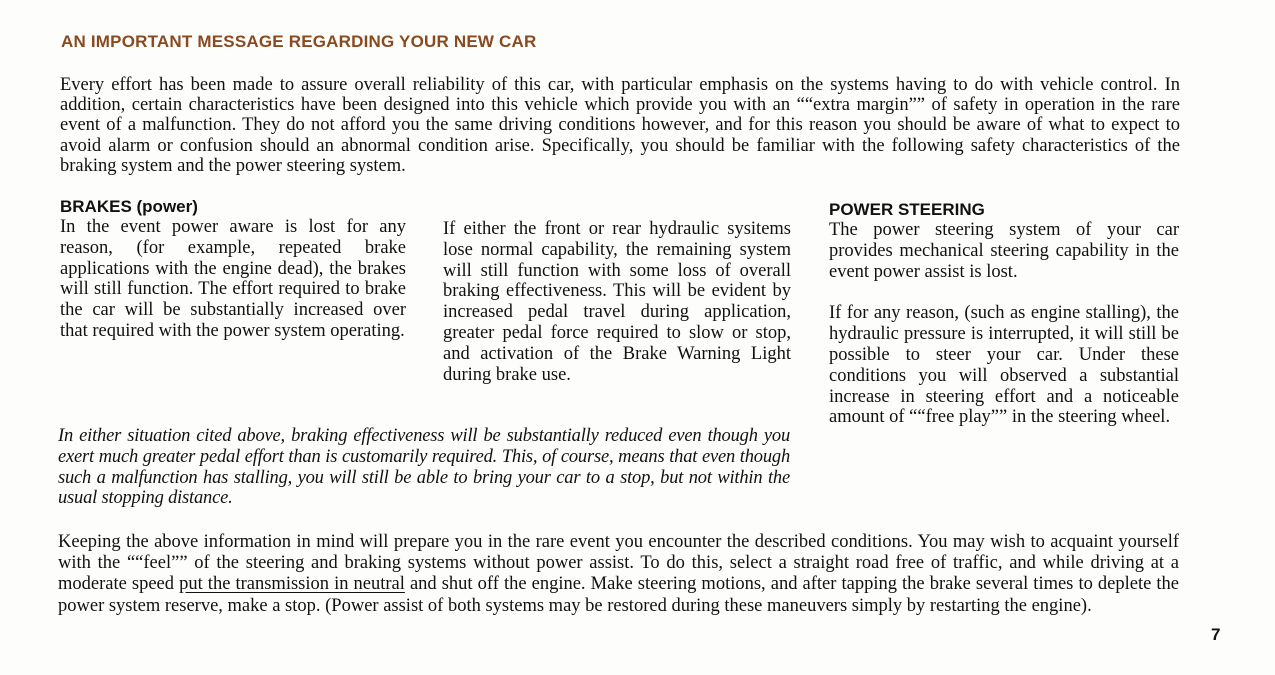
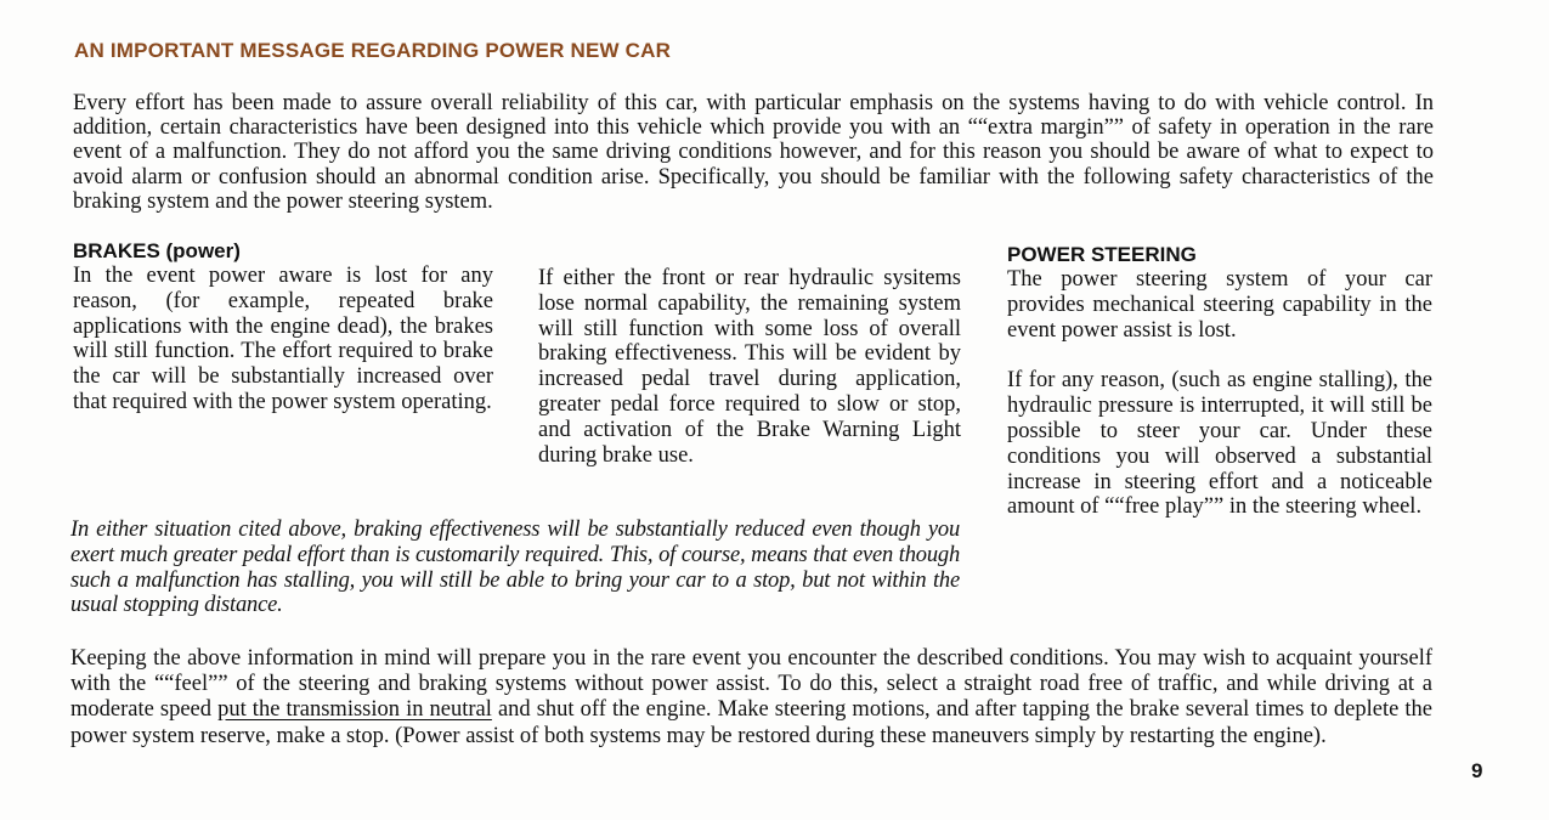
- AN IMPORTANT MESSAGE REGARDING YOUR NEW CAR
+ AN IMPORTANT MESSAGE REGARDING POWER NEW CAR
  Every effort has been made to assure overall reliability of this car, with particular emphasis on the systems having to do with vehicle control. In addition, certain characteristics have been designed into this vehicle which provide you with an ““extra margin”” of safety in operation in the rare event of a malfunction. They do not afford you the same driving conditions however, and for this reason you should be aware of what to expect to avoid alarm or confusion should an abnormal condition arise. Specifically, you should be familiar with the following safety characteristics of the braking system and the power steering system.
  BRAKES (power)
  In the event power aware is lost for any reason, (for example, repeated brake applications with the engine dead), the brakes will still function. The effort required to brake the car will be substantially increased over that required with the power system operating.
  If either the front or rear hydraulic sysitems lose normal capability, the remaining system will still function with some loss of overall braking effectiveness. This will be evident by increased pedal travel during application, greater pedal force required to slow or stop, and activation of the Brake Warning Light during brake use.
  In either situation cited above, braking effectiveness will be substantially reduced even though you exert much greater pedal effort than is customarily required. This, of course, means that even though such a malfunction has stalling, you will still be able to bring your car to a stop, but not within the usual stopping distance.
  POWER STEERING
  The power steering system of your car provides mechanical steering capability in the event power assist is lost.
  If for any reason, (such as engine stalling), the hydraulic pressure is interrupted, it will still be possible to steer your car. Under these conditions you will observed a substantial increase in steering effort and a noticeable amount of ““free play”” in the steering wheel.
  Keeping the above information in mind will prepare you in the rare event you encounter the described conditions. You may wish to acquaint yourself with the ““feel”” of the steering and braking systems without power assist. To do this, select a straight road free of traffic, and while driving at a moderate speed put the transmission in neutral and shut off the engine. Make steering motions, and after tapping the brake several times to deplete the power system reserve, make a stop. (Power assist of both systems may be restored during these maneuvers simply by restarting the engine).
- 7
+ 9
